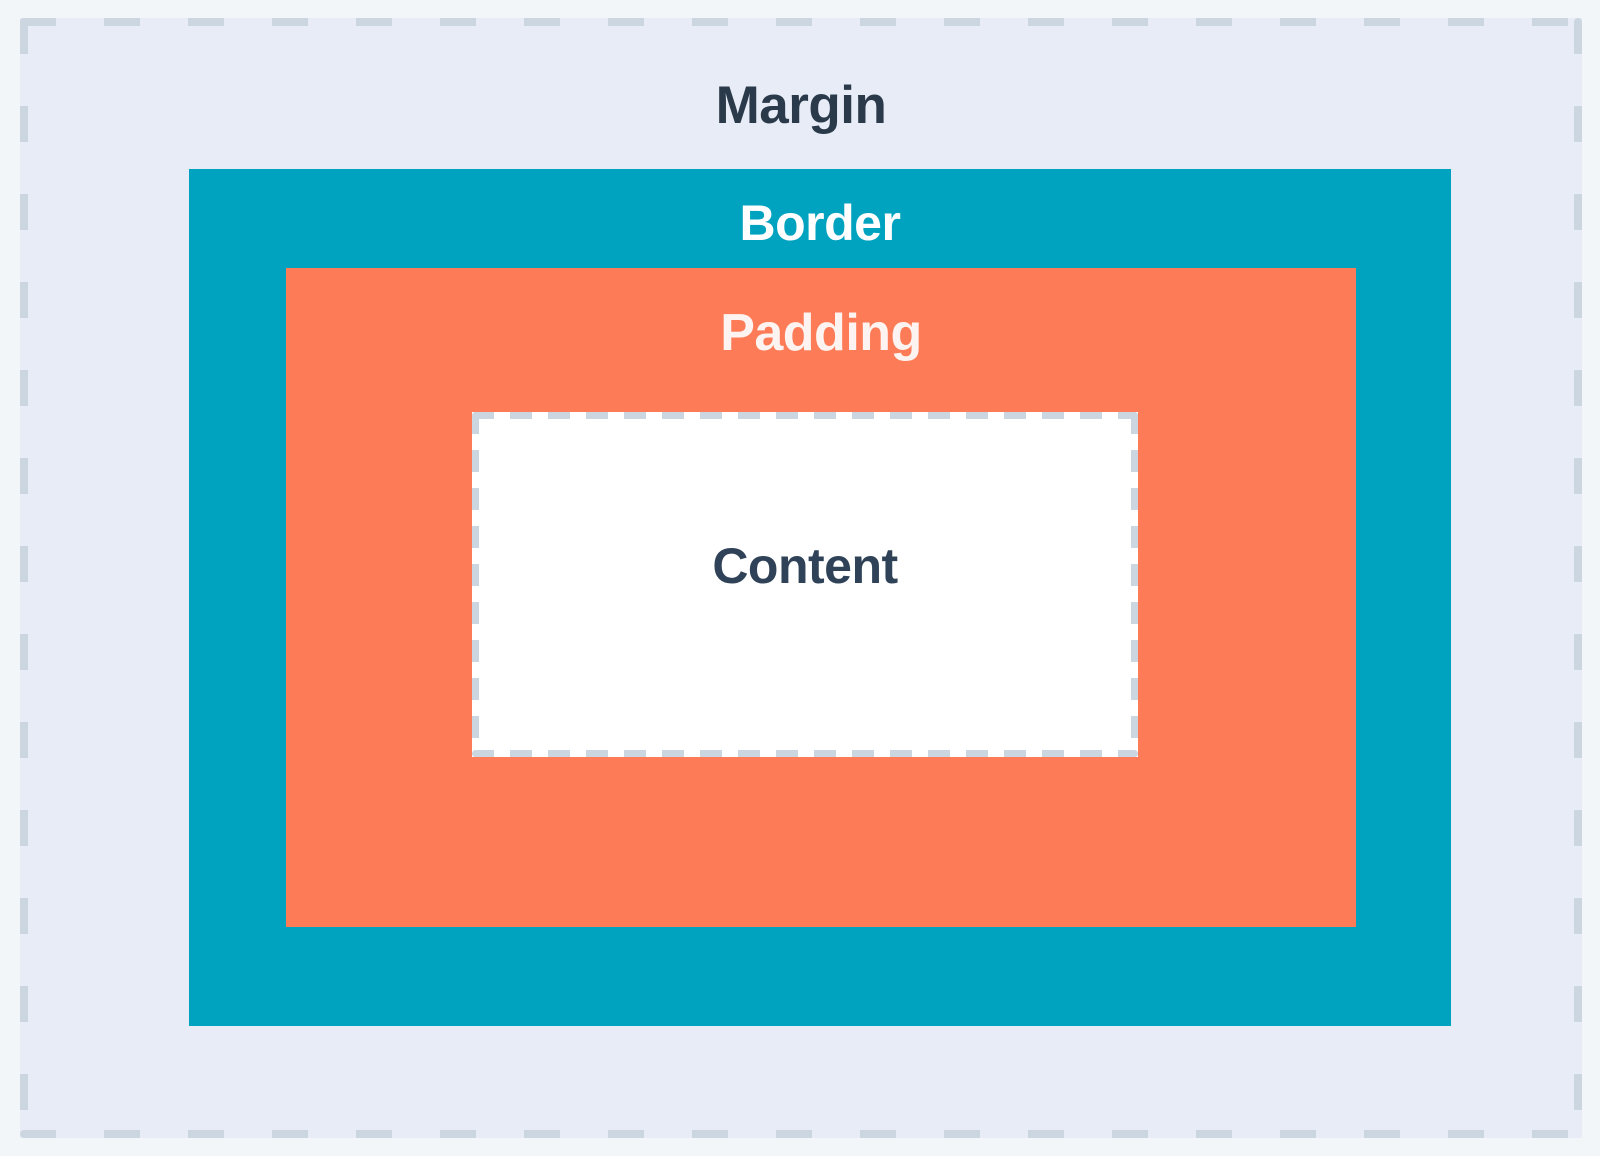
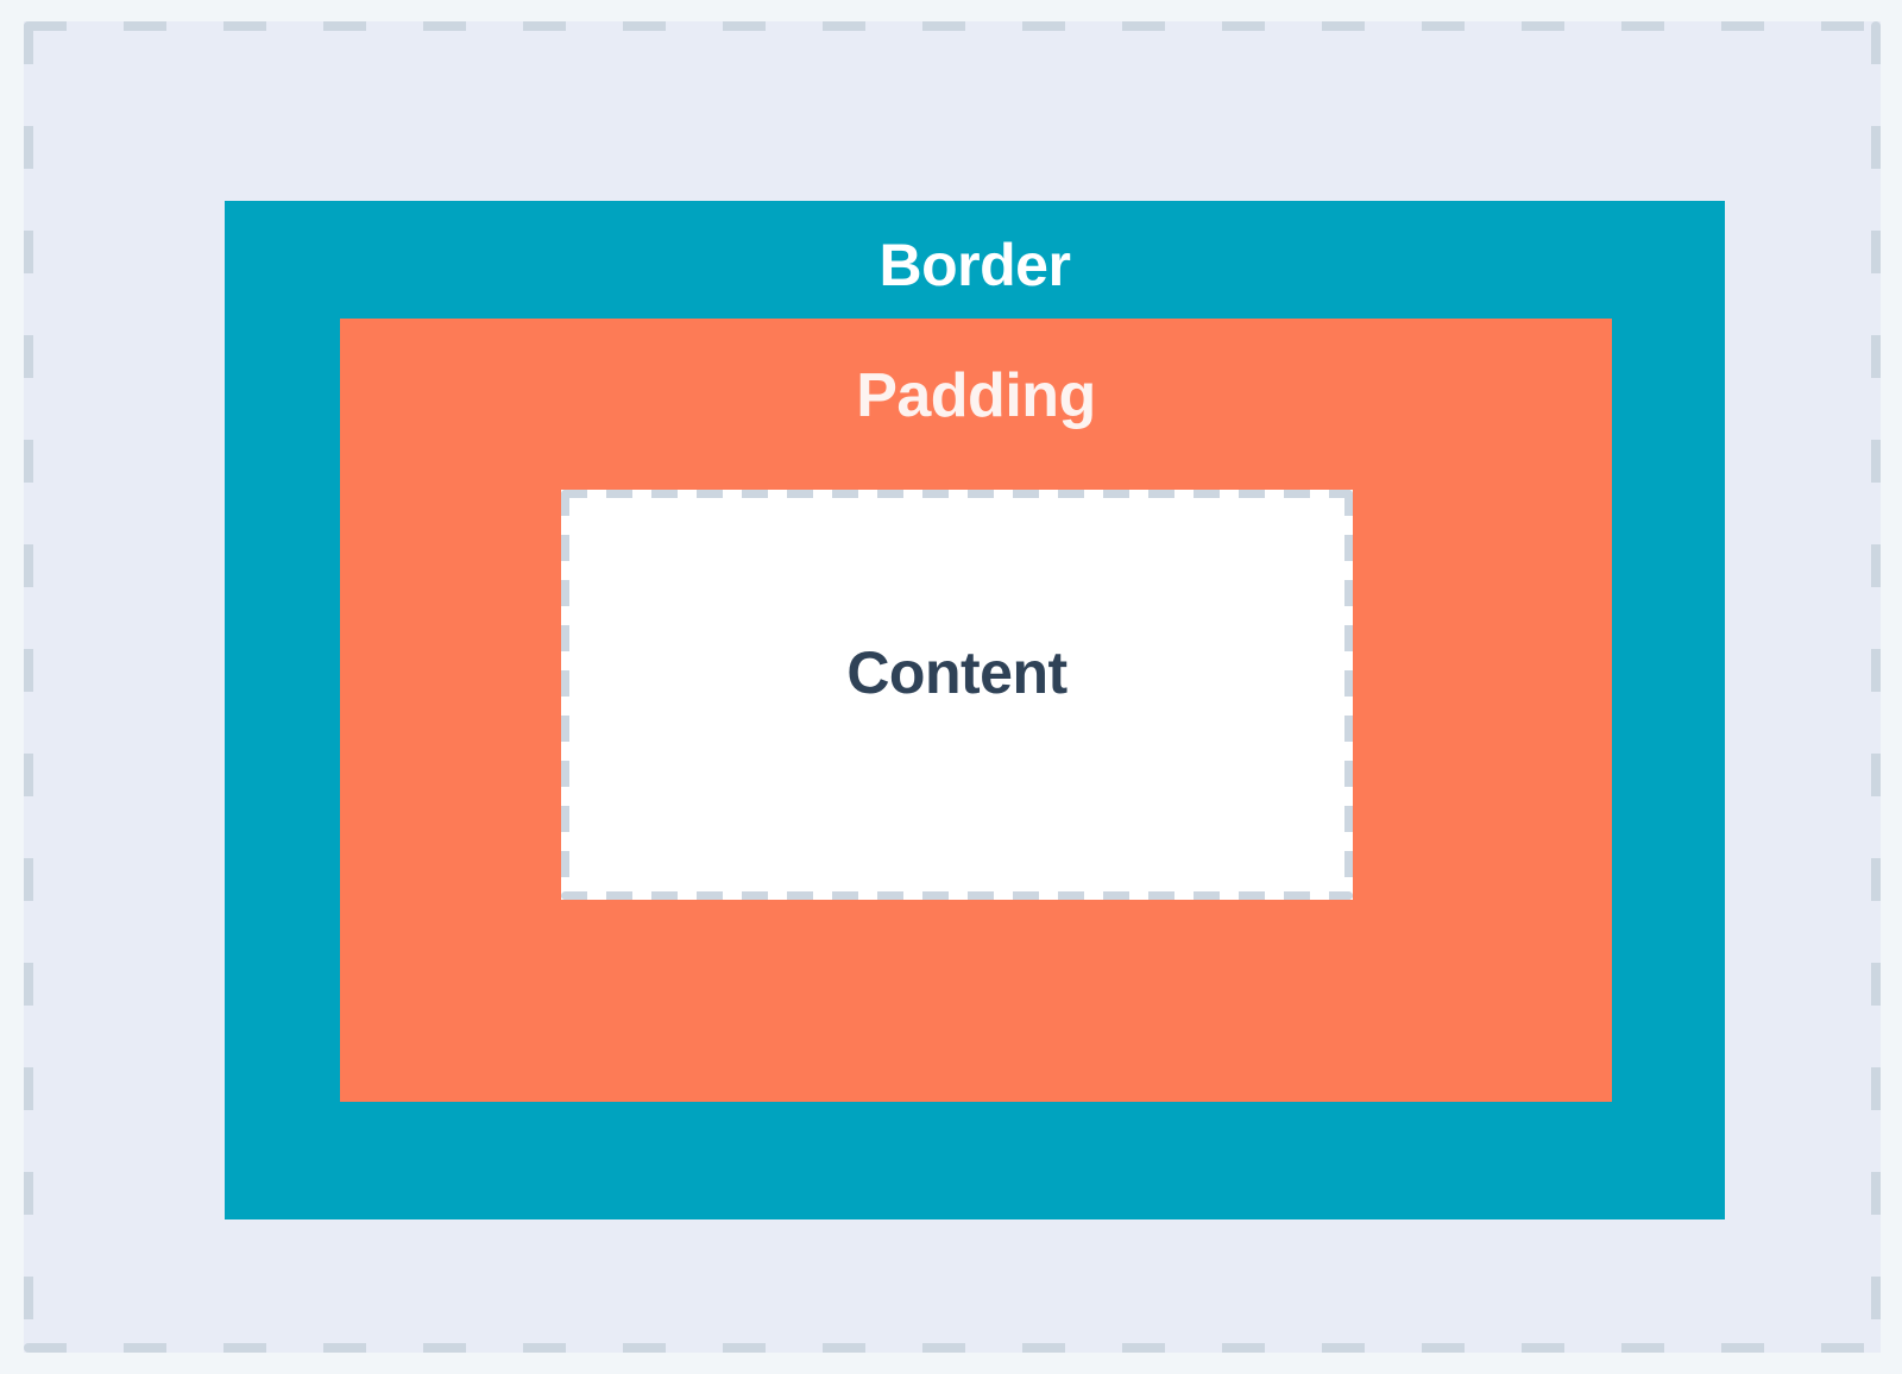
- Margin
  Border
  Padding
  Content
